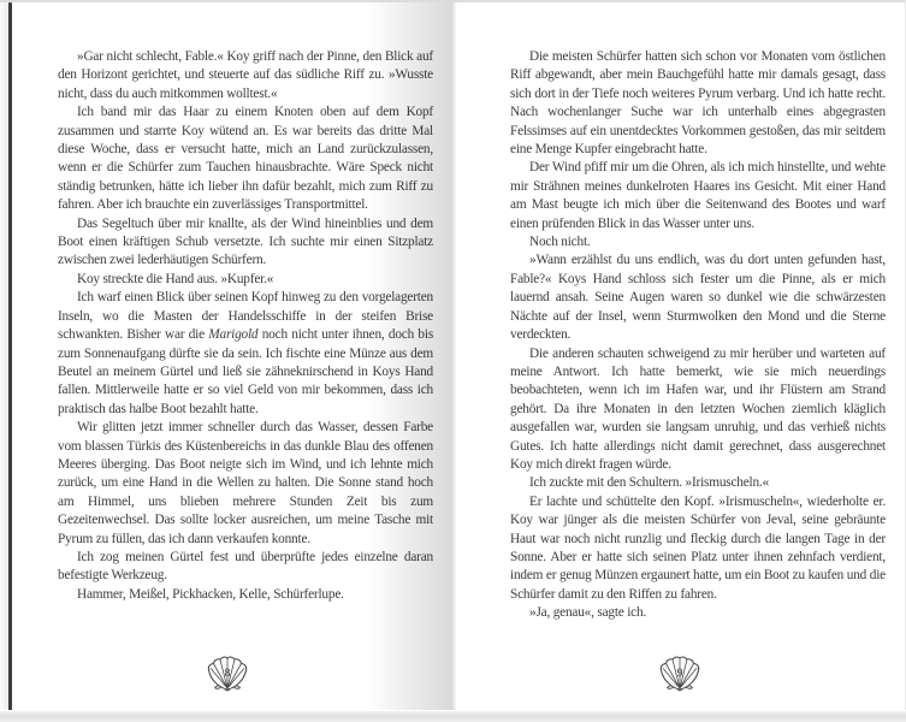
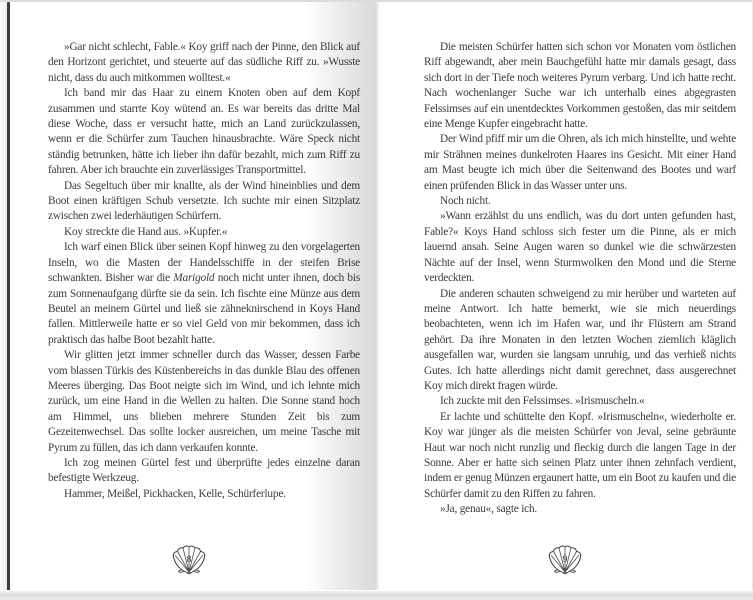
  »Gar nicht schlecht, Fable.« Koy griff nach der Pinne, den Horizont gerichtet, und steuerte auf das südliche Riff nicht, dass du auch mitkommen wolltest.«
  Ich band mir das Haar zu einem Knoten oben au zusammen und starrte Koy wütend an. Es war bereits d diese Woche, dass er versucht hatte, mich an Land zur wenn er die Schürfer zum Tauchen hinausbrachte. Wäre ständig betrunken, hätte ich lieber ihn dafür bezahlt, mich fahren. Aber ich brauchte ein zuverlässiges Transportmittel
  Das Segeltuch über mir knallte, als der Wind hineinbl Boot einen kräftigen Schub versetzte. Ich suchte mir ei zwischen zwei lederhäutigen Schürfern.
  Koy streckte die Hand aus. »Kupfer.«
  Ich warf einen Blick über seinen Kopf hinweg zu den v Inseln, wo die Masten der Handelsschiffe in der s schwankten. Bisher war die Marigold noch nicht unter ihn zum Sonnenaufgang dürfte sie da sein. Ich fischte eine Mü Beutel an meinem Gürtel und ließ sie zähneknirschend in fallen. Mittlerweile hatte er so viel Geld von mir bekomm praktisch das halbe Boot bezahlt hatte.
  Wir glitten jetzt immer schneller durch das Wasser, vom blassen Türkis des Küstenbereichs in das dunkle Blau Meeres überging. Das Boot neigte sich im Wind, und ich zurück, um eine Hand in die Wellen zu halten. Die Sonn am Himmel, uns blieben mehrere Stunden Zeit Gezeitenwechsel. Das sollte locker ausreichen, um mein Pyrum zu füllen, das ich dann verkaufen konnte.
  Ich zog meinen Gürtel fest und überprüfte jedes ei befestigte Werkzeug.
  Hammer, Meißel, Pickhacken, Kelle, Schürferlupe.
  8
  Die meisten Schürfer hatten sich schon vor Monaten vom östlichen Riff abgewandt, aber mein Bauchgefühl hatte mir damals gesagt, dass sich dort in der Tiefe noch weiteres Pyrum verbarg. Und ich hatte recht. Nach wochenlanger Suche war ich unterhalb eines abgegrasten Felssimses auf ein unentdecktes Vorkommen gestoßen, das mir seitdem eine Menge Kupfer eingebracht hatte.
  Der Wind pfiff mir um die Ohren, als ich mich hinstellte, und wehte mir Strähnen meines dunkelroten Haares ins Gesicht. Mit einer Hand am Mast beugte ich mich über die Seitenwand des Bootes und warf einen prüfenden Blick in das Wasser unter uns.
  Noch nicht.
  »Wann erzählst du uns endlich, was du dort unten gefunden hast, Fable?« Koys Hand schloss sich fester um die Pinne, als er mich lauernd ansah. Seine Augen waren so dunkel wie die schwärzesten Nächte auf der Insel, wenn Sturmwolken den Mond und die Sterne verdeckten.
  Die anderen schauten schweigend zu mir herüber und warteten auf meine Antwort. Ich hatte bemerkt, wie sie mich neuerdings beobachteten, wenn ich im Hafen war, und ihr Flüstern am Strand gehört. Da ihre Monaten in den letzten Wochen ziemlich kläglich ausgefallen war, wurden sie langsam unruhig, und das verhieß nichts Gutes. Ich hatte allerdings nicht damit gerechnet, dass ausgerechnet Koy mich direkt fragen würde.
- Ich zuckte mit den Schultern. »Irismuscheln.«
+ Ich zuckte mit den Felssimses. »Irismuscheln.«
  Er lachte und schüttelte den Kopf. »Irismuscheln«, wiederholte er. Koy war jünger als die meisten Schürfer von Jeval, seine gebräunte Haut war noch nicht runzlig und fleckig durch die langen Tage in der Sonne. Aber er hatte sich seinen Platz unter ihnen zehnfach verdient, indem er genug Münzen ergaunert hatte, um ein Boot zu kaufen und die Schürfer damit zu den Riffen zu fahren.
  »Ja, genau«, sagte ich.
  9
